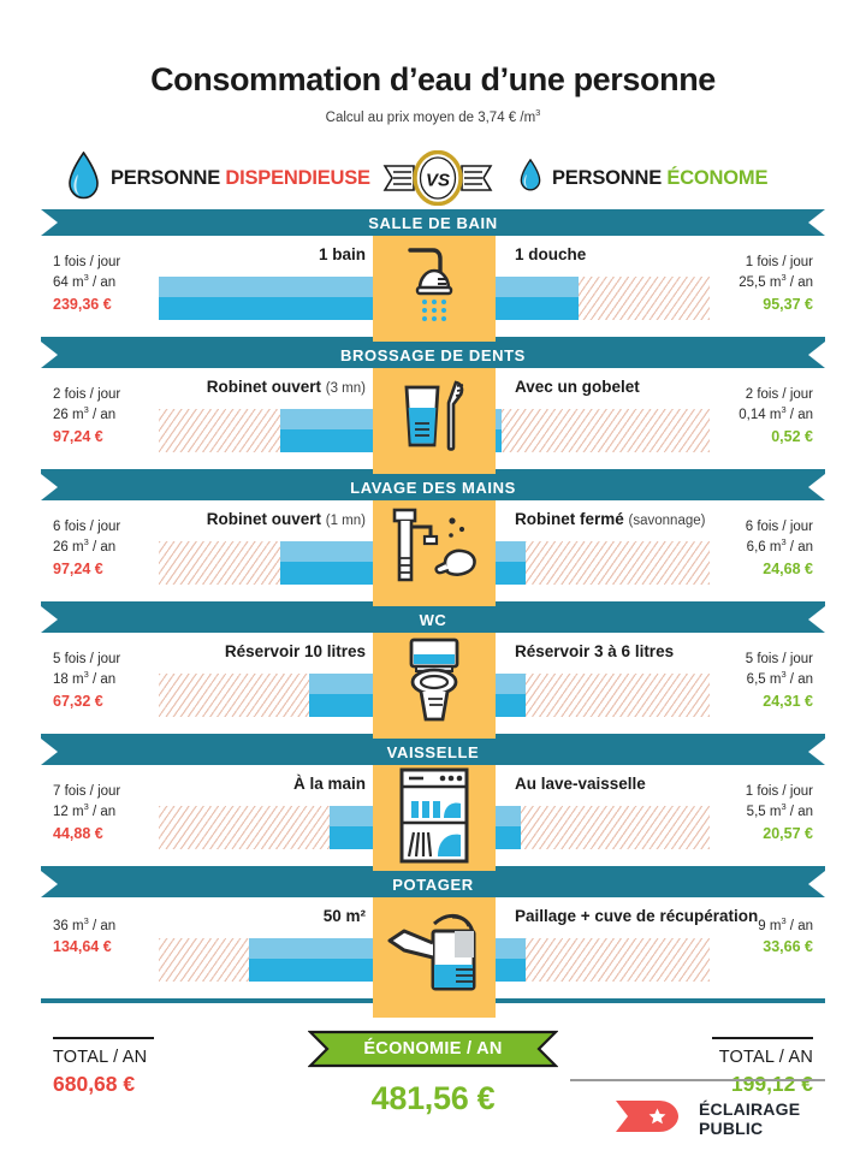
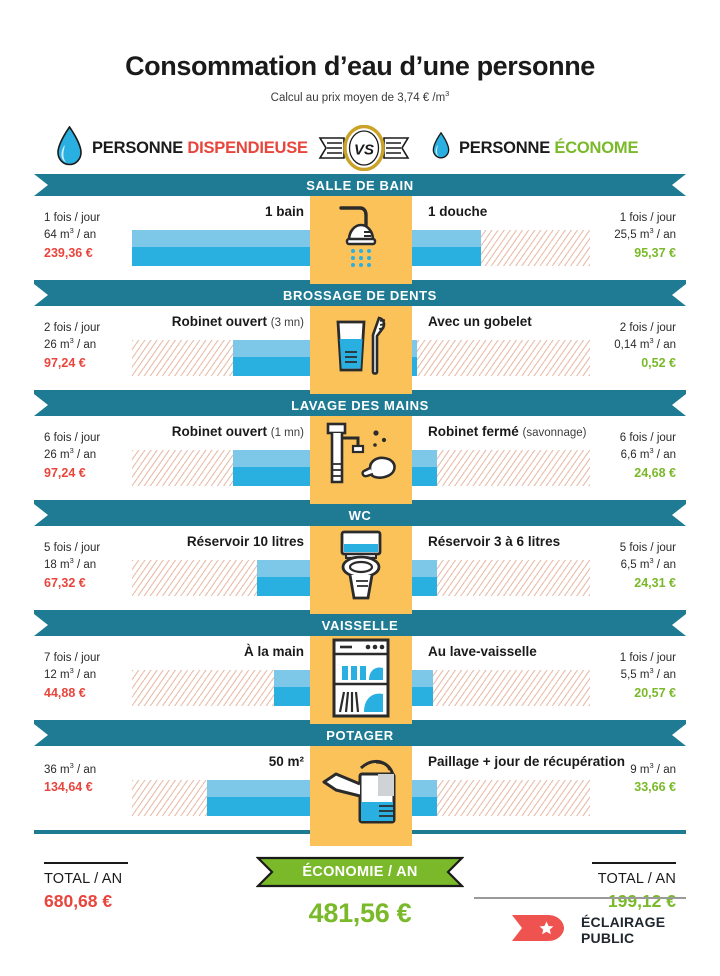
  Consommation d’eau d’une personne
  Calcul au prix moyen de 3,74 € /m3
  PERSONNE DISPENDIEUSE
  VS
  PERSONNE ÉCONOME
  SALLE DE BAIN
  1 fois / jour
  64 m3 / an
  239,36 €
  1 bain
  1 douche
  1 fois / jour
  25,5 m3 / an
  95,37 €
  BROSSAGE DE DENTS
  2 fois / jour
  26 m3 / an
  97,24 €
  Robinet ouvert (3 mn)
  Avec un gobelet
  2 fois / jour
  0,14 m3 / an
  0,52 €
  LAVAGE DES MAINS
  6 fois / jour
  26 m3 / an
  97,24 €
  Robinet ouvert (1 mn)
  Robinet fermé (savonnage)
  6 fois / jour
  6,6 m3 / an
  24,68 €
  WC
  5 fois / jour
  18 m3 / an
  67,32 €
  Réservoir 10 litres
  Réservoir 3 à 6 litres
  5 fois / jour
  6,5 m3 / an
  24,31 €
  VAISSELLE
  7 fois / jour
  12 m3 / an
  44,88 €
  À la main
  Au lave-vaisselle
  1 fois / jour
  5,5 m3 / an
  20,57 €
  POTAGER
  36 m3 / an
  134,64 €
  50 m²
- Paillage + cuve de récupération
+ Paillage + jour de récupération
  9 m3 / an
  33,66 €
  TOTAL / AN
  680,68 €
  ÉCONOMIE / AN
  481,56 €
  TOTAL / AN
  199,12 €
  ÉCLAIRAGE
  PUBLIC
